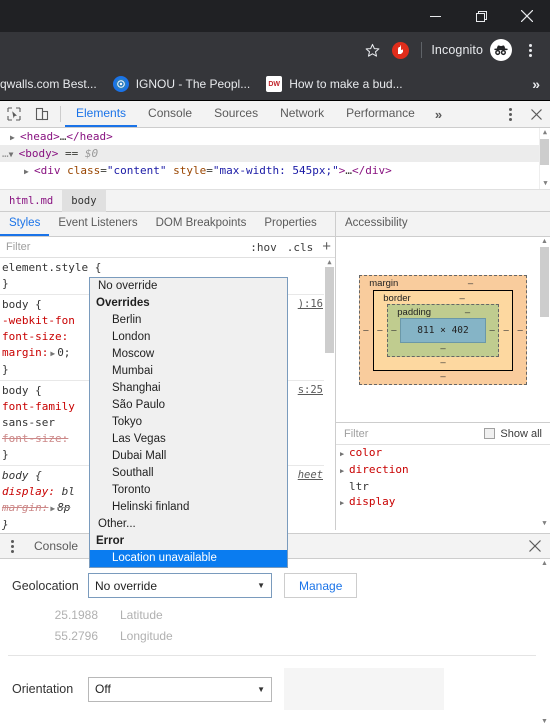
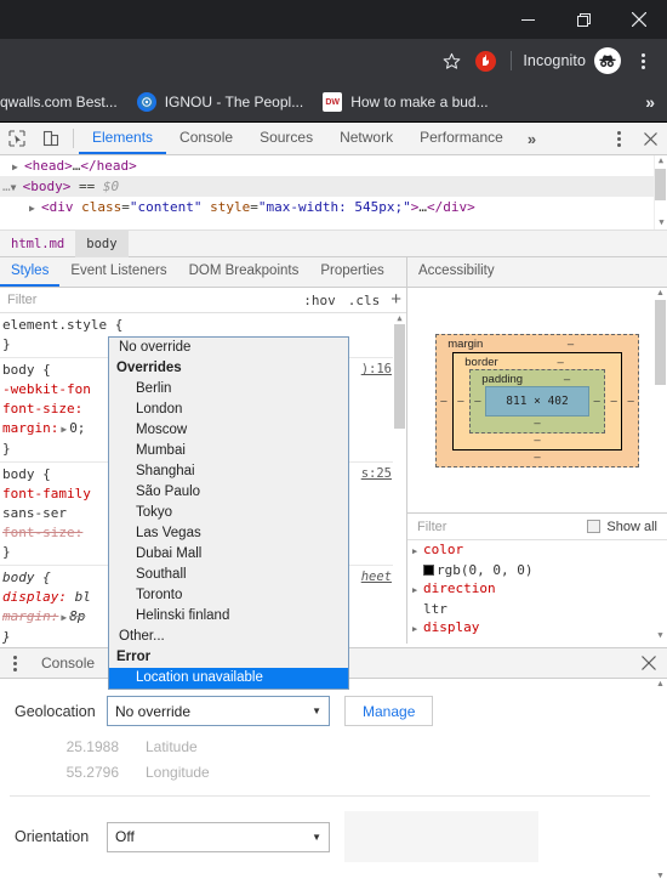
  Incognito
  qwalls.com Best...
  IGNOU - The Peopl...
  How to make a bud...
  »
  Elements
  Console
  Sources
  Network
  Performance
  »
  ▶ <head>…</head>
  …▼ <body> == $0
  ▶ <div class="content" style="max-width: 545px;">…</div>
  ▲
  ▼
  html.md
  body
  Styles
  Event Listeners
  DOM Breakpoints
  Properties
  Filter
  :hov
  .cls
  +
  element.style {
  }
  ):16
  body {
  -webkit-fon
  font-size:
  margin: ▶ 0;
  }
  s:25
  body {
  font-family
  sans-ser
  font-size:
  }
  heet
  body {
  display: bl
  margin: ▶ 8p
  }
  ▲
  Accessibility
  margin
  –
  –
  –
  –
  border
  –
  –
  –
  –
  padding
  –
  –
  –
  –
  811 × 402
  Filter
  Show all
  ▶ color
+ rgb(0, 0, 0)
  ▶ direction
  ltr
  ▶ display
  ▼
  Console
  Geolocation
  No override
  ▼
  Manage
  25.1988
  Latitude
  55.2796
  Longitude
  Orientation
  Off
  ▼
  No override
  Overrides
  Berlin
  London
  Moscow
  Mumbai
  Shanghai
  São Paulo
  Tokyo
  Las Vegas
  Dubai Mall
  Southall
  Toronto
  Helinski finland
  Other...
  Error
  Location unavailable
